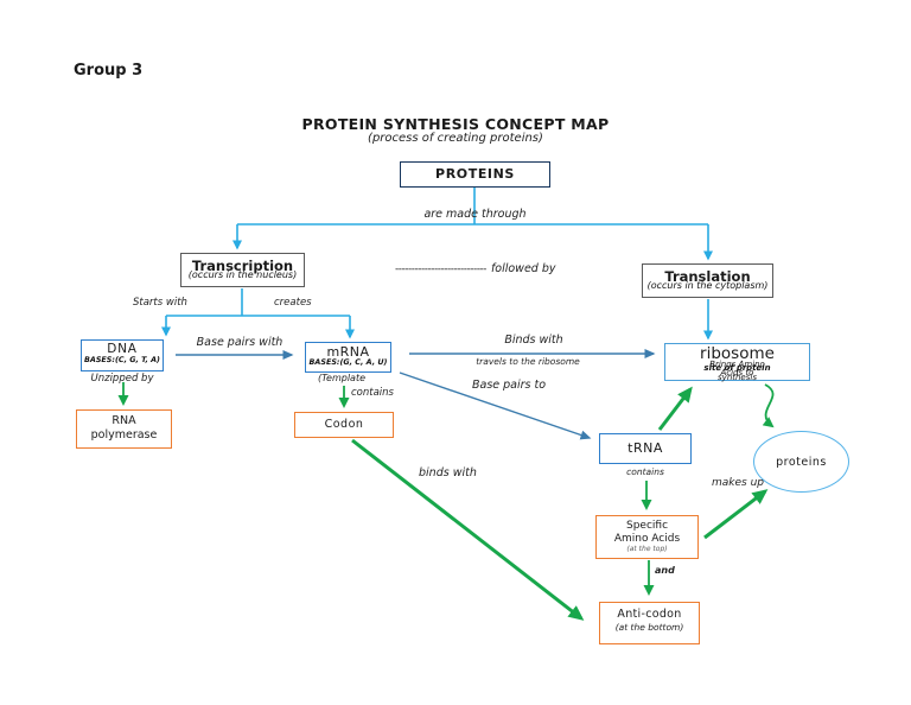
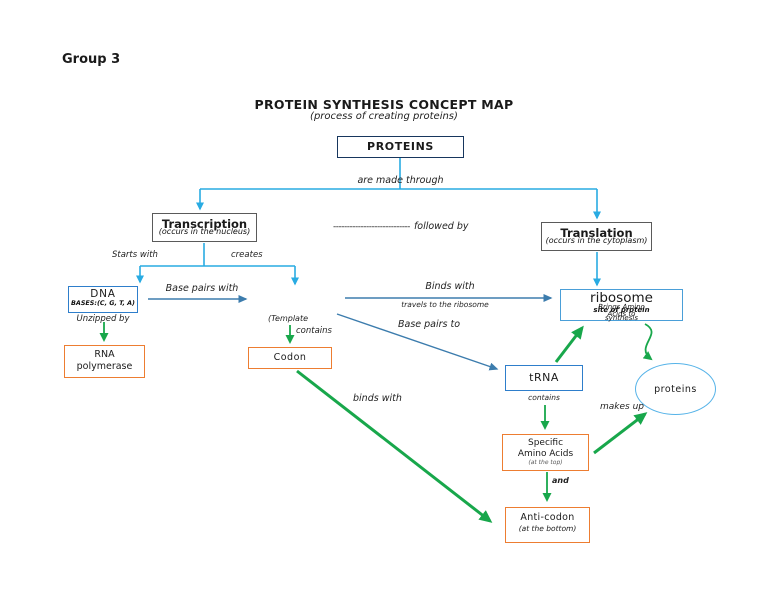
  Group 3
  PROTEIN SYNTHESIS CONCEPT MAP
  (process of creating proteins)
  PROTEINS
  are made through
  Transcription
  (occurs in the nucleus)
  ----------------------------
  followed by
  Translation
  (occurs in the cytoplasm)
  Starts with
  creates
  DNA
  BASES:(C, G, T, A)
  Base pairs with
- mRNA
- BASES:(G, C, A, U)
  (Template
  contains
  Unzipped by
  RNA
  polymerase
  Codon
  Binds with
  travels to the ribosome
  Base pairs to
  ribosome
  Brings Amino
  site of protein
  Acids to
  synthesis
  tRNA
  contains
  binds with
  proteins
  makes up
  Specific
  Amino Acids
  and
  Anti-codon
  (at the bottom)
